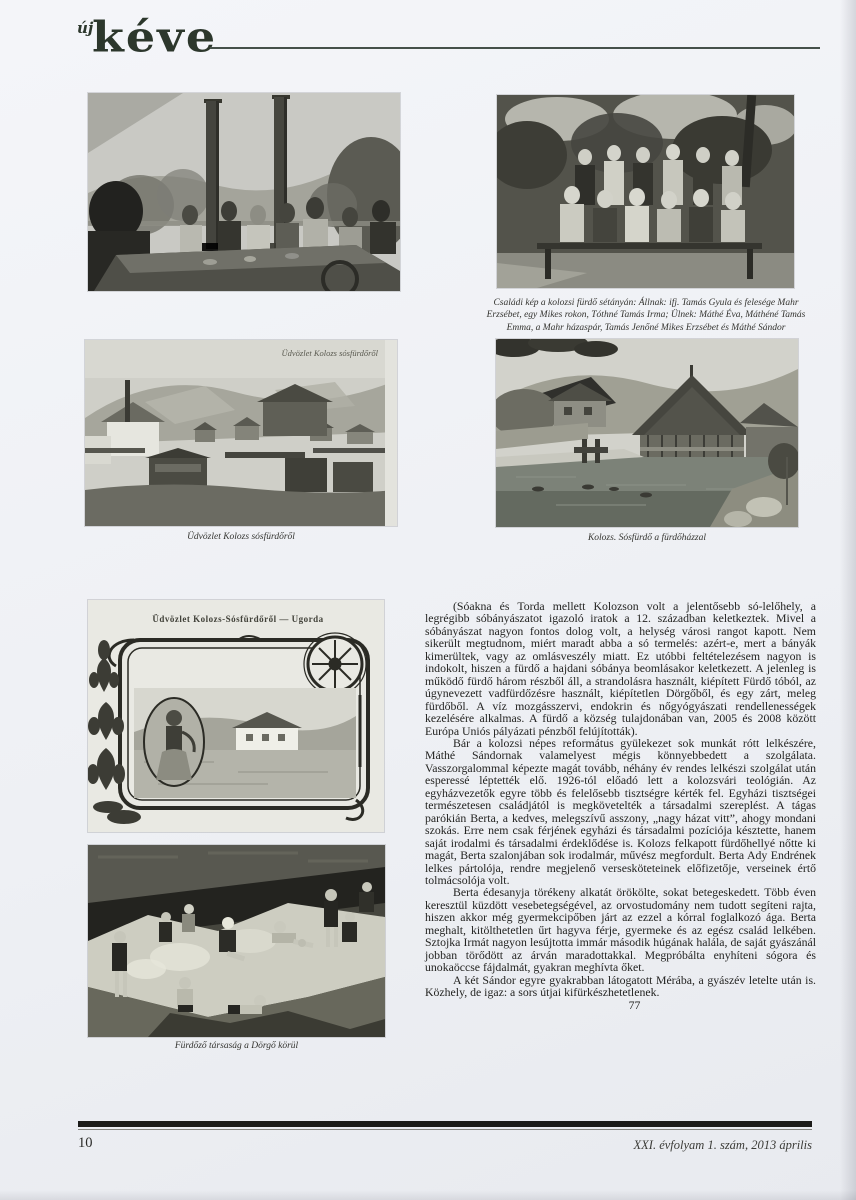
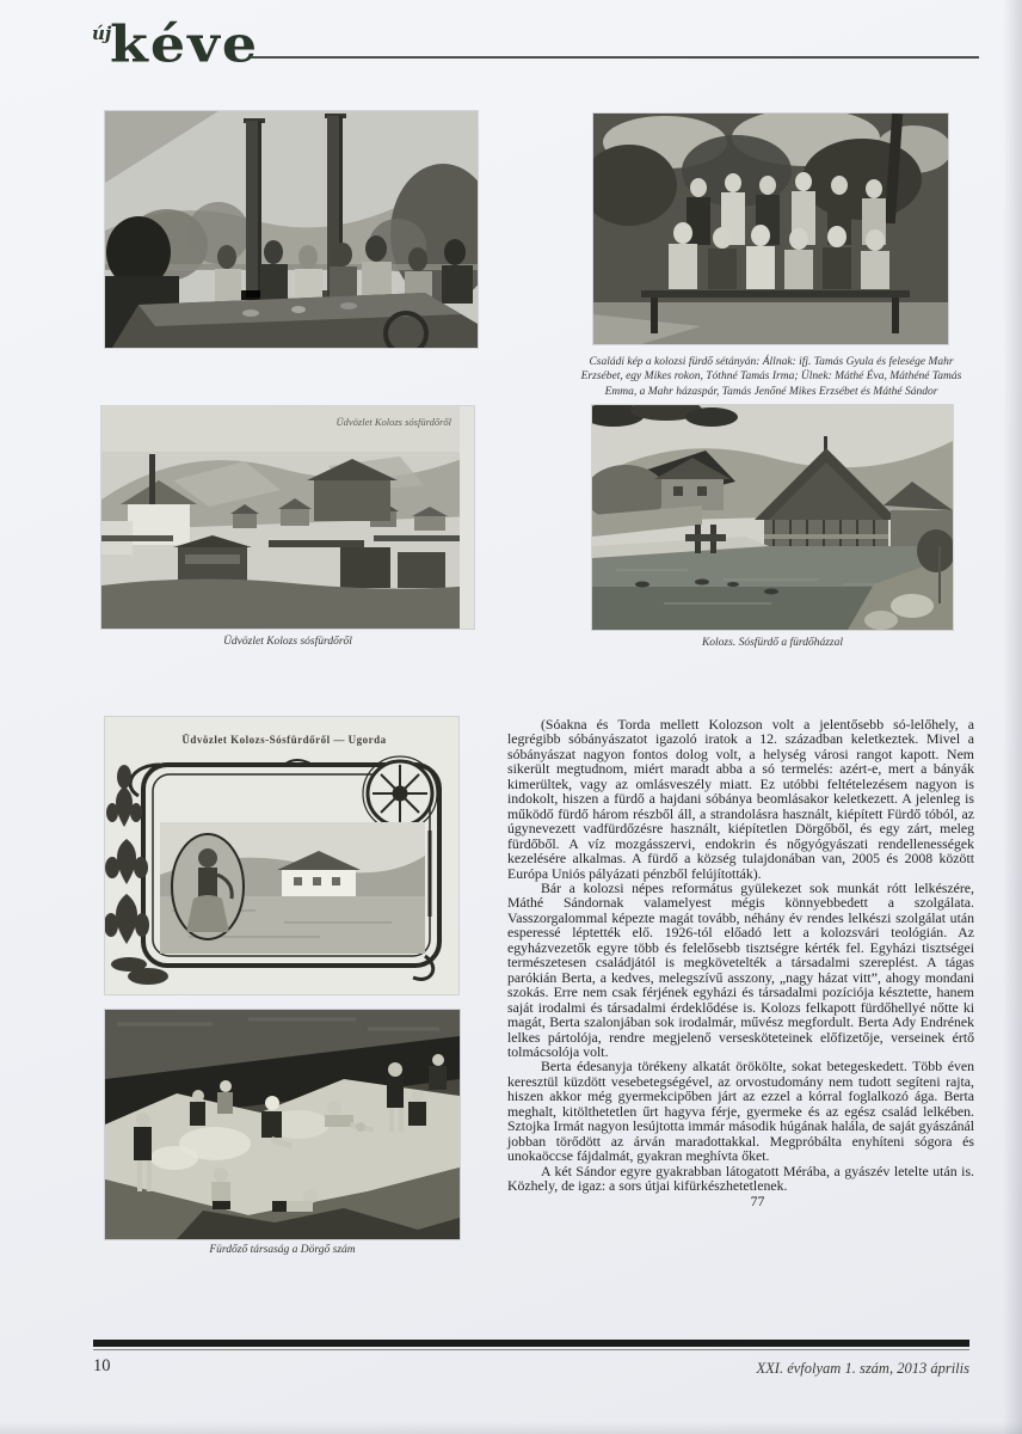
  új
  kéve
  Családi kép a kolozsi fürdő sétányán: Állnak: ifj. Tamás Gyula és felesége Mahr Erzsébet, egy Mikes rokon, Tóthné Tamás Irma; Ülnek: Máthé Éva, Máthéné Tamás Emma, a Mahr házaspár, Tamás Jenőné Mikes Erzsébet és Máthé Sándor
  Üdvözlet Kolozs sósfürdőről
  Üdvözlet Kolozs sósfürdőről
  Kolozs. Sósfürdő a fürdőházzal
  Üdvözlet Kolozs-Sósfürdőről — Ugorda
- Fürdőző társaság a Dörgő körül
+ Fürdőző társaság a Dörgő szám
  (Sóakna és Torda mellett Kolozson volt a jelentősebb só-lelőhely, a legrégibb sóbányászatot igazoló iratok a 12. században keletkeztek. Mivel a sóbányászat nagyon fontos dolog volt, a helység városi rangot kapott. Nem sikerült megtudnom, miért maradt abba a só termelés: azért-e, mert a bányák kimerültek, vagy az omlásveszély miatt. Ez utóbbi feltételezésem nagyon is indokolt, hiszen a fürdő a hajdani sóbánya beomlásakor keletkezett. A jelenleg is működő fürdő három részből áll, a strandolásra használt, kiépített Fürdő tóból, az úgynevezett vadfürdőzésre használt, kiépítetlen Dörgőből, és egy zárt, meleg fürdőből. A víz mozgásszervi, endokrin és nőgyógyászati rendellenességek kezelésére alkalmas. A fürdő a község tulajdonában van, 2005 és 2008 között Európa Uniós pályázati pénzből felújították).
  Bár a kolozsi népes református gyülekezet sok munkát rótt lelkészére, Máthé Sándornak valamelyest mégis könnyebbedett a szolgálata. Vasszorgalommal képezte magát tovább, néhány év rendes lelkészi szolgálat után esperessé léptették elő. 1926-tól előadó lett a kolozsvári teológián. Az egyházvezetők egyre több és felelősebb tisztségre kérték fel. Egyházi tisztségei természetesen családjától is megkövetelték a társadalmi szereplést. A tágas parókián Berta, a kedves, melegszívű asszony, „nagy házat vitt”, ahogy mondani szokás. Erre nem csak férjének egyházi és társadalmi pozíciója késztette, hanem saját irodalmi és társadalmi érdeklődése is. Kolozs felkapott fürdőhellyé nőtte ki magát, Berta szalonjában sok irodalmár, művész megfordult. Berta Ady Endrének lelkes pártolója, rendre megjelenő versesköteteinek előfizetője, verseinek értő tolmácsolója volt.
  Berta édesanyja törékeny alkatát örökölte, sokat betegeskedett. Több éven keresztül küzdött vesebetegségével, az orvostudomány nem tudott segíteni rajta, hiszen akkor még gyermekcipőben járt az ezzel a kórral foglalkozó ága. Berta meghalt, kitölthetetlen űrt hagyva férje, gyermeke és az egész család lelkében. Sztojka Irmát nagyon lesújtotta immár második húgának halála, de saját gyászánál jobban törődött az árván maradottakkal. Megpróbálta enyhíteni sógora és unokaöccse fájdalmát, gyakran meghívta őket.
  A két Sándor egyre gyakrabban látogatott Mérába, a gyászév letelte után is. Közhely, de igaz: a sors útjai kifürkészhetetlenek.
  77
  10
  XXI. évfolyam 1. szám, 2013 április
